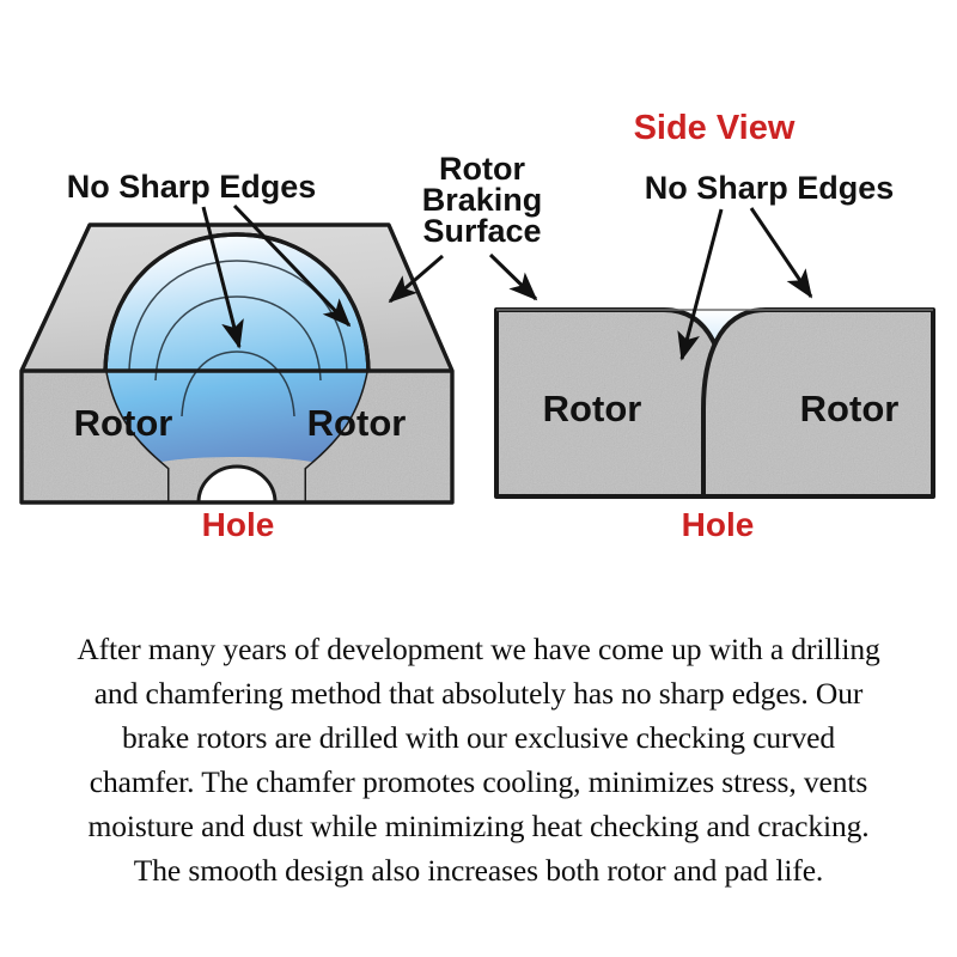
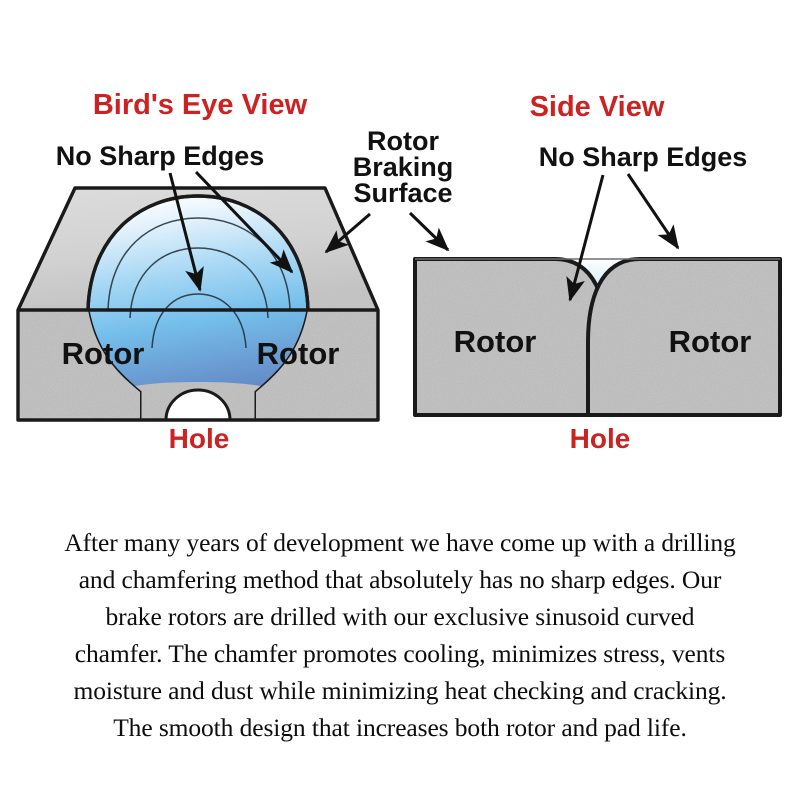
+ Bird's Eye View
  No Sharp Edges
  Rotor
  Braking
  Surface
  Side View
  No Sharp Edges
  Rotor
  Rotor
  Rotor
  Rotor
  Hole
  Hole
  After many years of development we have come up with a drilling
  and chamfering method that absolutely has no sharp edges. Our
- brake rotors are drilled with our exclusive checking curved
+ brake rotors are drilled with our exclusive sinusoid curved
  chamfer. The chamfer promotes cooling, minimizes stress, vents
  moisture and dust while minimizing heat checking and cracking.
- The smooth design also increases both rotor and pad life.
+ The smooth design that increases both rotor and pad life.
